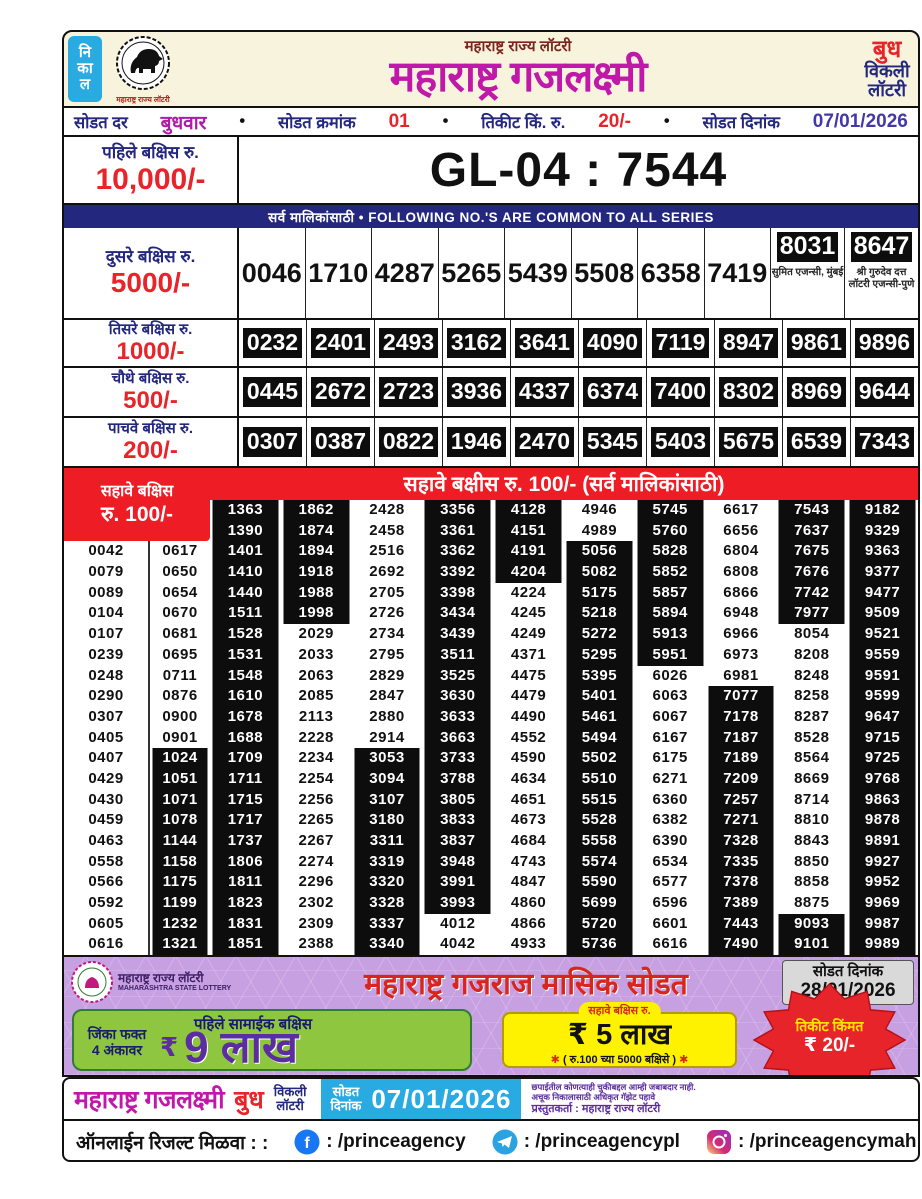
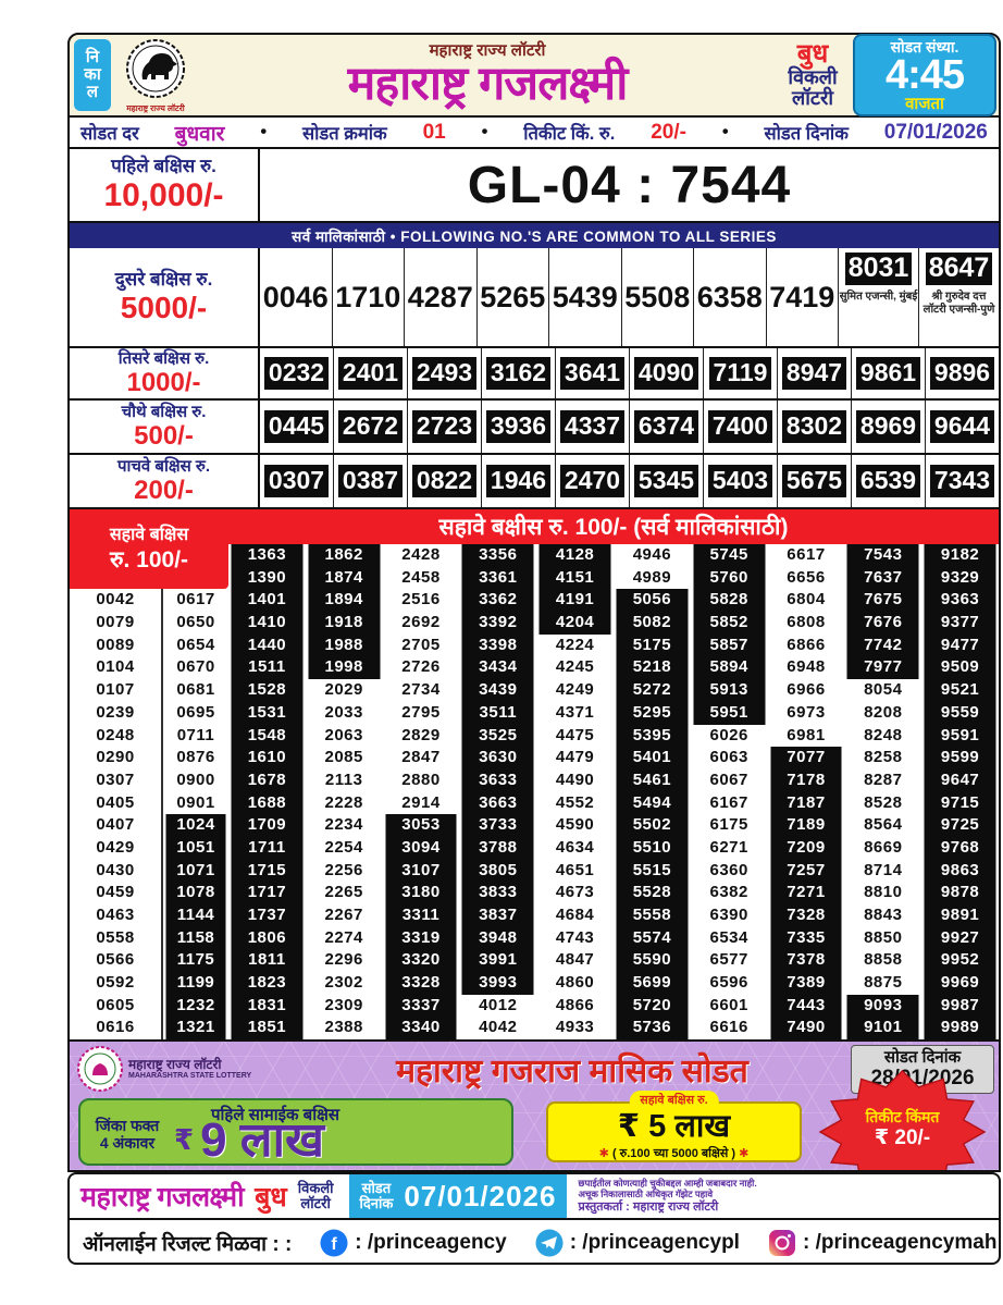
  नि
  का
  ल
  महाराष्ट्र राज्य लॉटरी
  महाराष्ट्र राज्य लॉटरी
  महाराष्ट्र गजलक्ष्मी
  बुध
  विकली
  लॉटरी
+ सोडत संध्या.
+ 4:45
+ वाजता
  सोडत दर
  बुधवार
  •
  सोडत क्रमांक
  01
  •
  तिकीट किं. रु.
  20/-
  •
  सोडत दिनांक
  07/01/2026
  पहिले बक्षिस रु.
  10,000/-
  GL-04 : 7544
  सर्व मालिकांसाठी • FOLLOWING NO.'S ARE COMMON TO ALL SERIES
  दुसरे बक्षिस रु.
  5000/-
  0046
  1710
  4287
  5265
  5439
  5508
  6358
  7419
  8031
  सुमित एजन्सी, मुंबई
  8647
  श्री गुरुदेव दत्त लॉटरी एजन्सी-पुणे
  तिसरे बक्षिस रु.
  1000/-
  0232
  2401
  2493
  3162
  3641
  4090
  7119
  8947
  9861
  9896
  चौथे बक्षिस रु.
  500/-
  0445
  2672
  2723
  3936
  4337
  6374
  7400
  8302
  8969
  9644
  पाचवे बक्षिस रु.
  200/-
  0307
  0387
  0822
  1946
  2470
  5345
  5403
  5675
  6539
  7343
  सहावे बक्षिस
  रु. 100/-
  सहावे बक्षीस रु. 100/- (सर्व मालिकांसाठी)
  0042
  0079
  0089
  0104
  0107
  0239
  0248
  0290
  0307
  0405
  0407
  0429
  0430
  0459
  0463
  0558
  0566
  0592
  0605
  0616
  0617
  0650
  0654
  0670
  0681
  0695
  0711
  0876
  0900
  0901
  1024
  1051
  1071
  1078
  1144
  1158
  1175
  1199
  1232
  1321
  1363
  1390
  1401
  1410
  1440
  1511
  1528
  1531
  1548
  1610
  1678
  1688
  1709
  1711
  1715
  1717
  1737
  1806
  1811
  1823
  1831
  1851
  1862
  1874
  1894
  1918
  1988
  1998
  2029
  2033
  2063
  2085
  2113
  2228
  2234
  2254
  2256
  2265
  2267
  2274
  2296
  2302
  2309
  2388
  2428
  2458
  2516
  2692
  2705
  2726
  2734
  2795
  2829
  2847
  2880
  2914
  3053
  3094
  3107
  3180
  3311
  3319
  3320
  3328
  3337
  3340
  3356
  3361
  3362
  3392
  3398
  3434
  3439
  3511
  3525
  3630
  3633
  3663
  3733
  3788
  3805
  3833
  3837
  3948
  3991
  3993
  4012
  4042
  4128
  4151
  4191
  4204
  4224
  4245
  4249
  4371
  4475
  4479
  4490
  4552
  4590
  4634
  4651
  4673
  4684
  4743
  4847
  4860
  4866
  4933
  4946
  4989
  5056
  5082
  5175
  5218
  5272
  5295
  5395
  5401
  5461
  5494
  5502
  5510
  5515
  5528
  5558
  5574
  5590
  5699
  5720
  5736
  5745
  5760
  5828
  5852
  5857
  5894
  5913
  5951
  6026
  6063
  6067
  6167
  6175
  6271
  6360
  6382
  6390
  6534
  6577
  6596
  6601
  6616
  6617
  6656
  6804
  6808
  6866
  6948
  6966
  6973
  6981
  7077
  7178
  7187
  7189
  7209
  7257
  7271
  7328
  7335
  7378
  7389
  7443
  7490
  7543
  7637
  7675
  7676
  7742
  7977
  8054
  8208
  8248
  8258
  8287
  8528
  8564
  8669
  8714
  8810
  8843
  8850
  8858
  8875
  9093
  9101
  9182
  9329
  9363
  9377
  9477
  9509
  9521
  9559
  9591
  9599
  9647
  9715
  9725
  9768
  9863
  9878
  9891
  9927
  9952
  9969
  9987
  9989
  महाराष्ट्र राज्य लॉटरी
  महाराष्ट्र गजराज मासिक सोडत
  सोडत दिनांक
  281/2026
  पहिले सामाईक बक्षिस
  जिंका फक्त
  4 अंकावर
  ₹
  9 लाख
  सहावे बक्षिस रु.
  ₹ 5 लाख
  ✱ ( रु.100 च्या 5000 बक्षिसे ) ✱
  तिकीट किंमत
  ₹ 20/-
  महाराष्ट्र गजलक्ष्मी
  बुध
  विकली
  लॉटरी
  सोडत
  दिनांक
  07/01/2026
  छपाईतील कोणत्याही चुकीबद्दल आम्ही जबाबदार नाही.
  अचूक निकालासाठी अधिकृत गॅझेट पहावे
  प्रस्तुतकर्ता : महाराष्ट्र राज्य लॉटरी
  ऑनलाईन रिजल्ट मिळवा : :
  f
  : /princeagency
  : /princeagencypl
  : /princeagencymah
